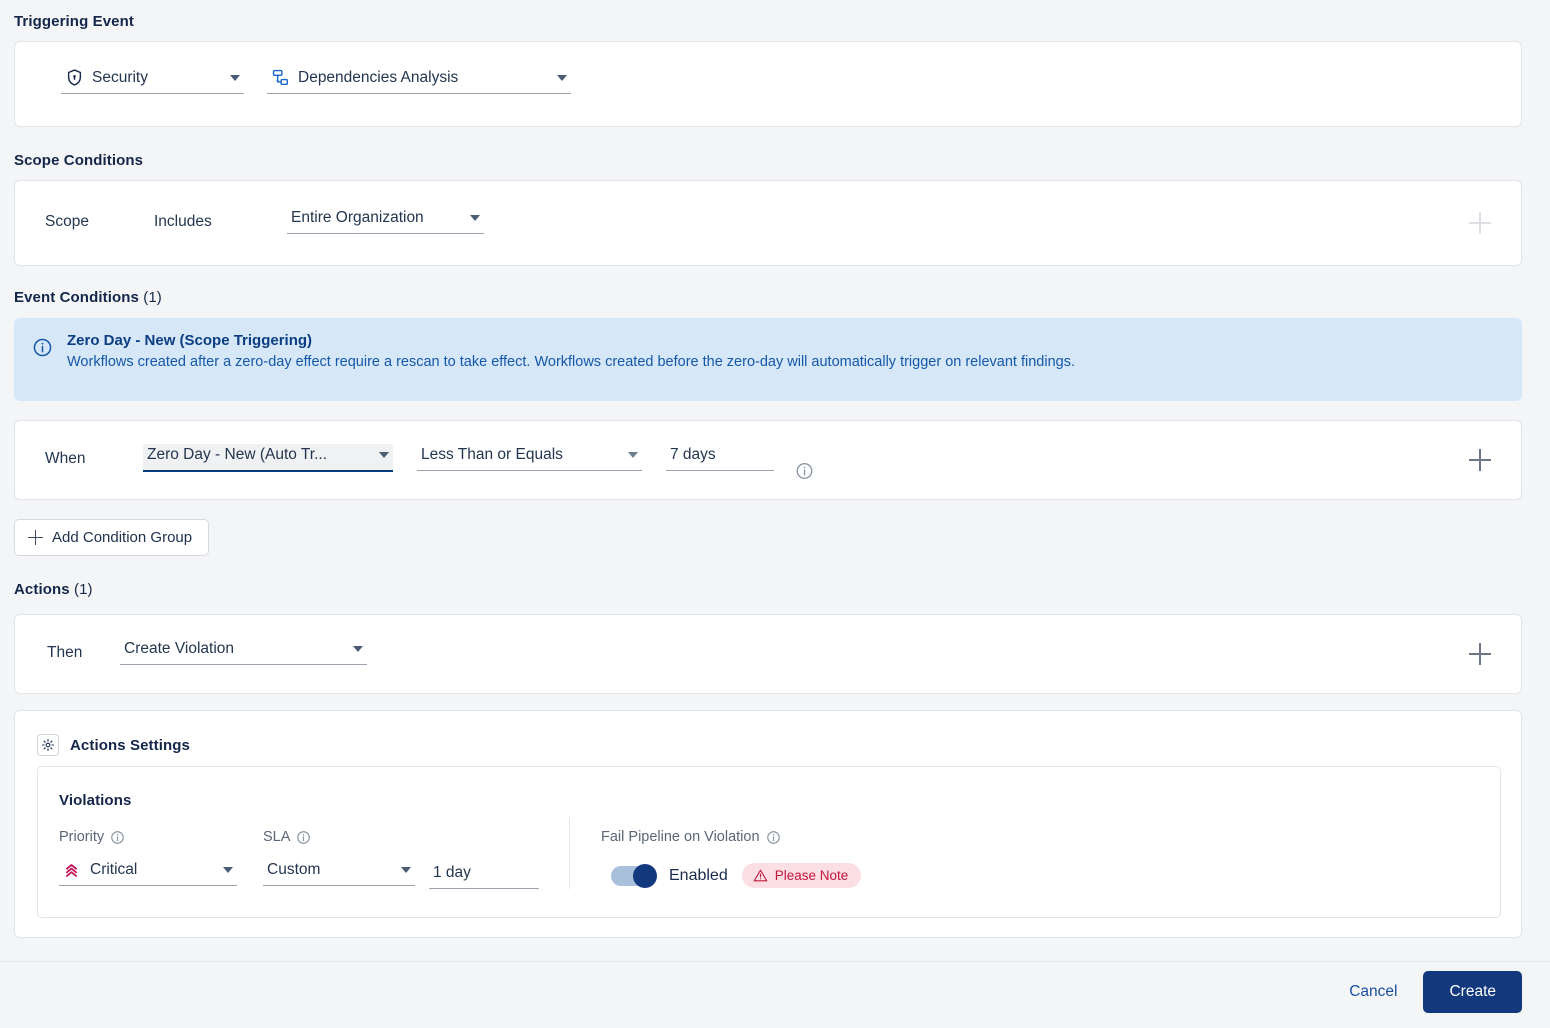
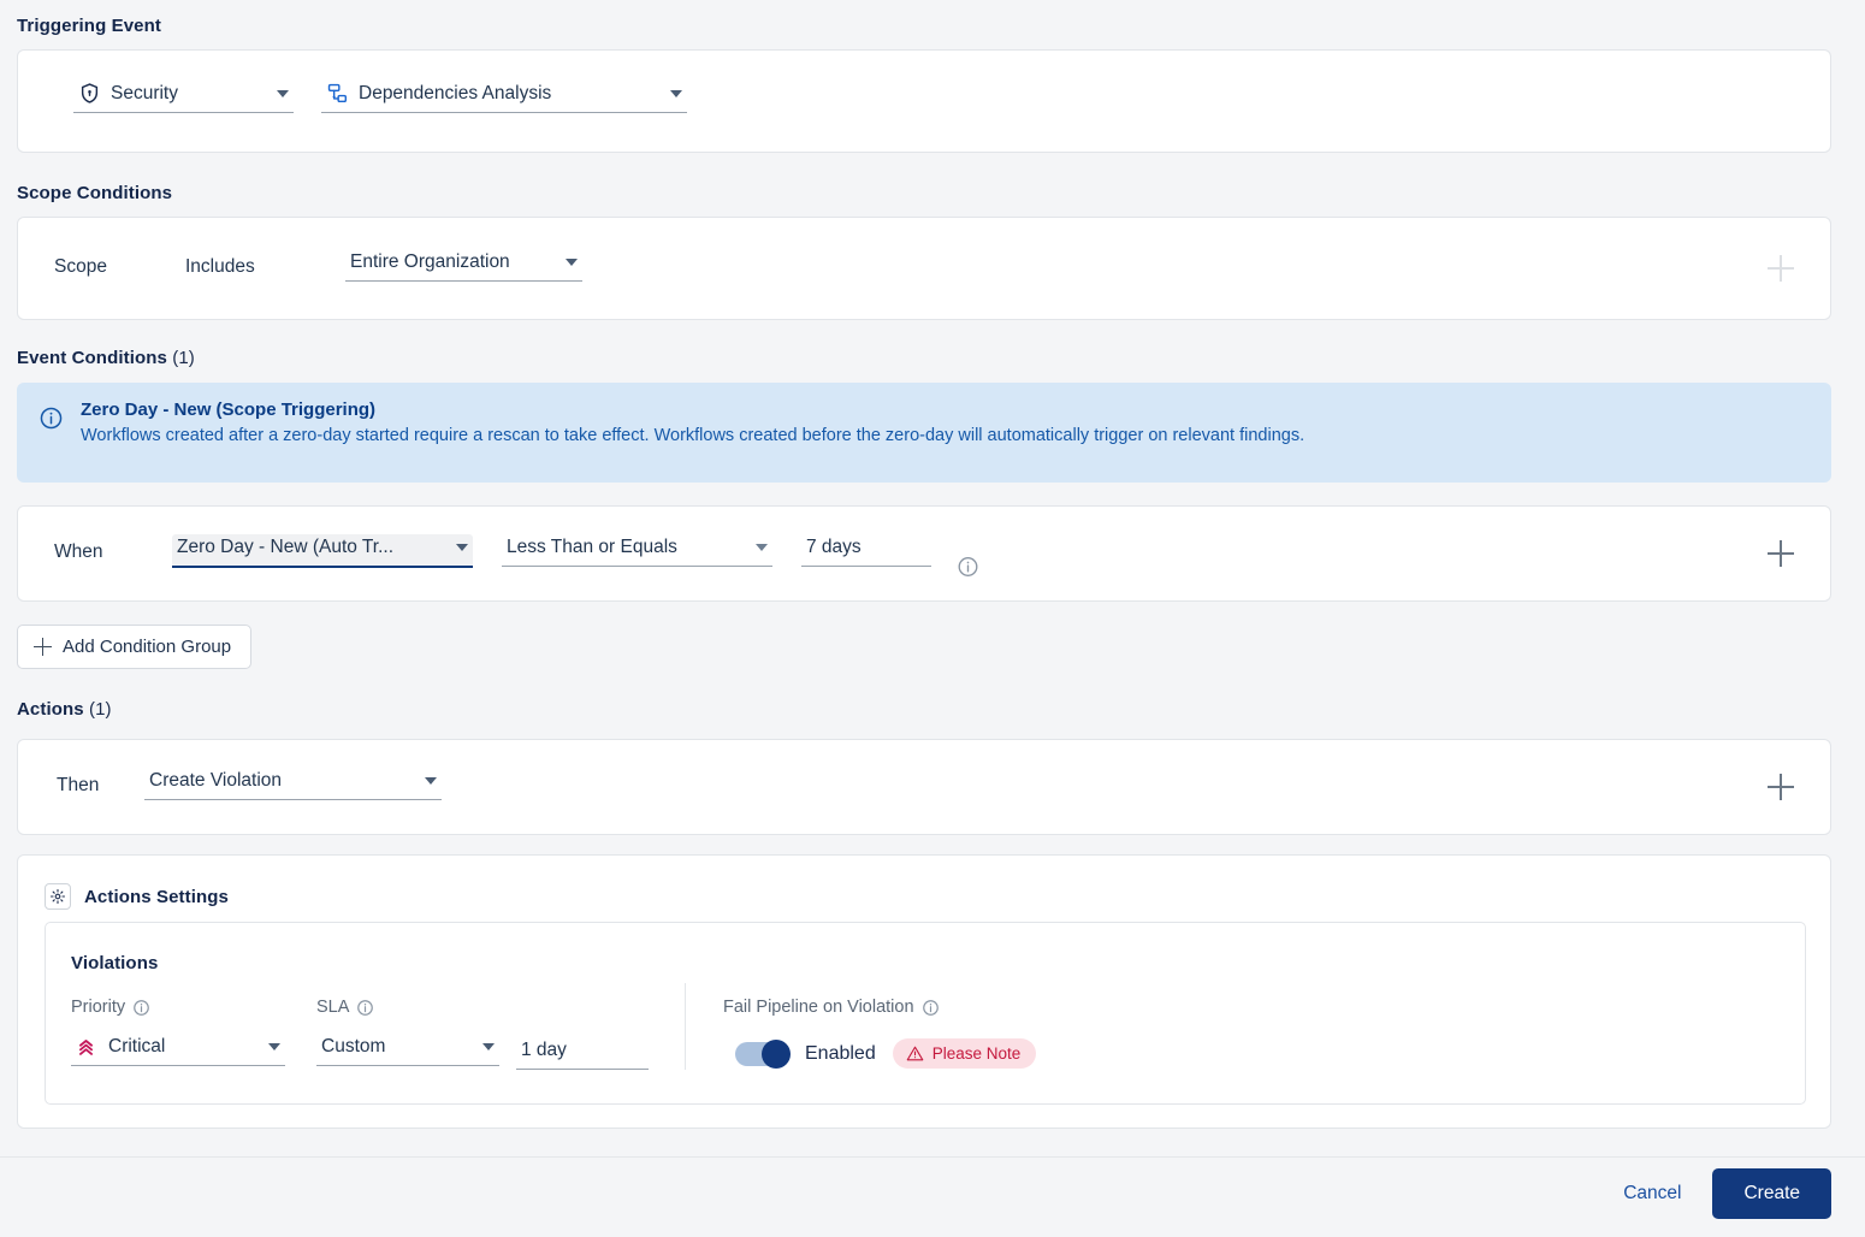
  Triggering Event
  Security
  Dependencies Analysis
  Scope Conditions
  Scope
  Includes
  Entire Organization
  Event Conditions (1)
  Zero Day - New (Scope Triggering)
- Workflows created after a zero-day effect require a rescan to take effect. Workflows created before the zero-day will automatically trigger on relevant findings.
+ Workflows created after a zero-day started require a rescan to take effect. Workflows created before the zero-day will automatically trigger on relevant findings.
  When
  Zero Day - New (Auto Tr...
  Less Than or Equals
  7 days
  Add Condition Group
  Actions (1)
  Then
  Create Violation
  Actions Settings
  Violations
  Priority
  Critical
  SLA
  Custom
  1 day
  Fail Pipeline on Violation
  Enabled
  Please Note
  Cancel
  Create
